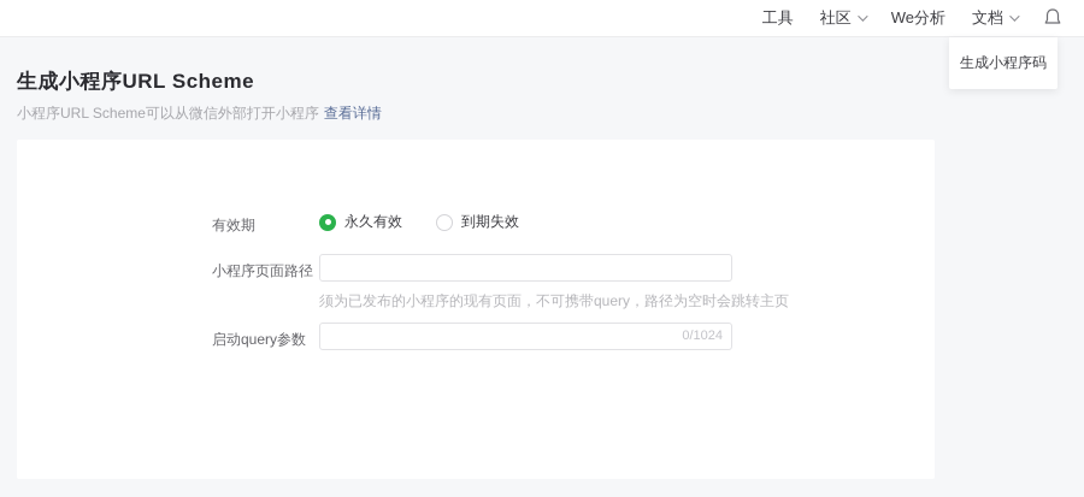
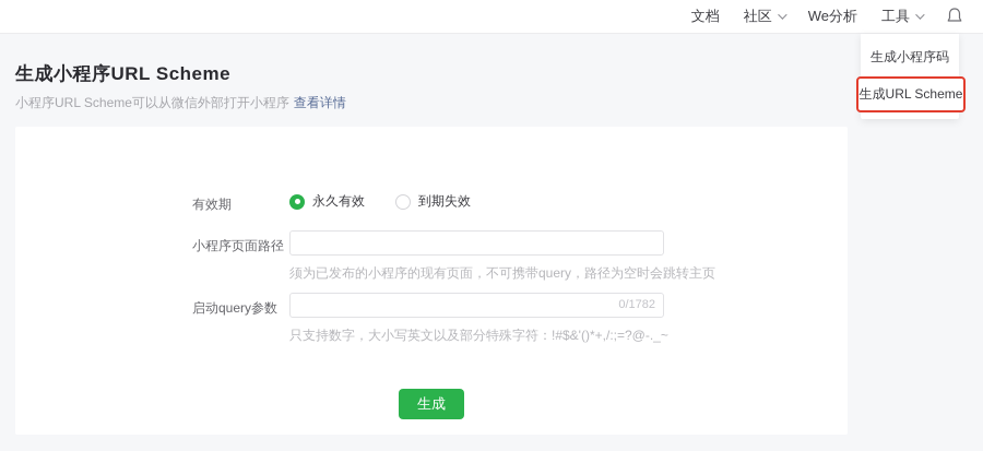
- 工具
+ 文档
  社区
  We分析
- 文档
+ 工具
  生成小程序码
+ 生成URL Scheme
  生成小程序URL Scheme
  小程序URL Scheme可以从微信外部打开小程序 查看详情
  有效期
  永久有效
  到期失效
  小程序页面路径
  须为已发布的小程序的现有页面，不可携带query，路径为空时会跳转主页
  启动query参数
- 0/1024
+ 0/1782
+ 只支持数字，大小写英文以及部分特殊字符：!#$&'()*+,/:;=?@-._~
+ 生成
